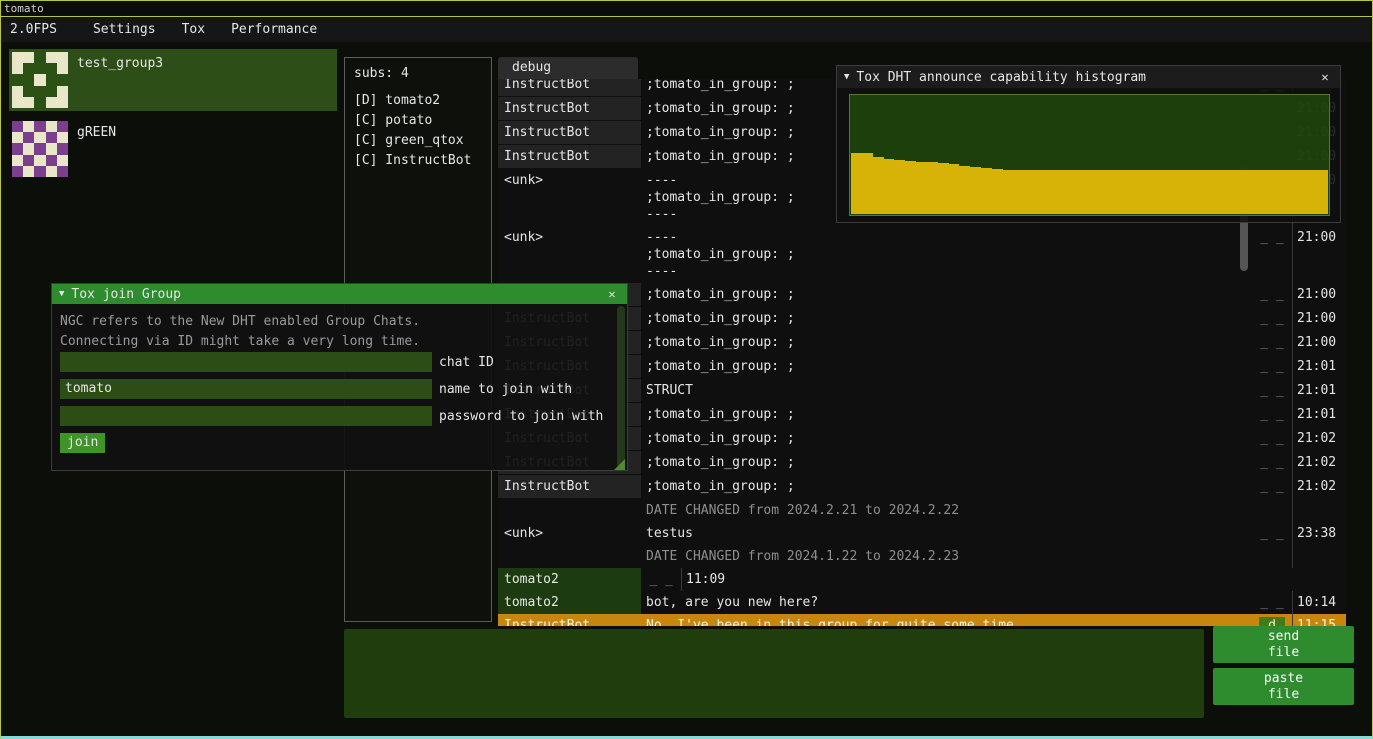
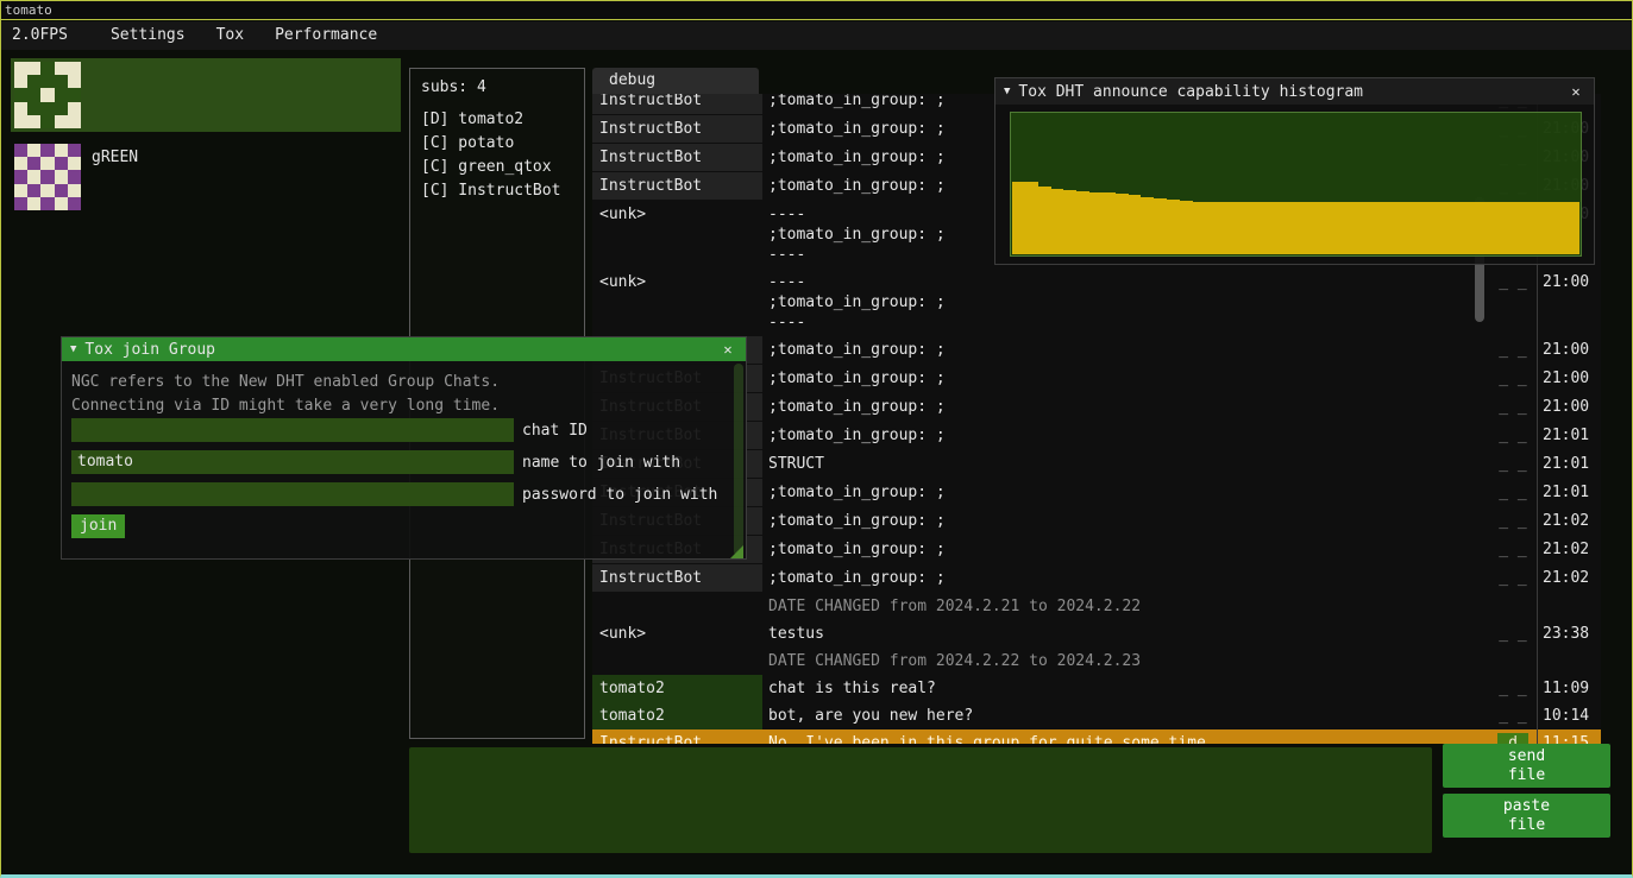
  tomato
  2.0FPS
  Settings
  Tox
  Performance
- test_group3
  gREEN
  subs: 4
  [D] tomato2
  [C] potato
  [C] green_qtox
  [C] InstructBot
  debug
  InstructBot
  ;tomato_in_group: ;
  InstructBot
  ;tomato_in_group: ;
  21:00
  InstructBot
  ;tomato_in_group: ;
  21:00
  InstructBot
  ;tomato_in_group: ;
  21:00
  <unk>
  ----
  ;tomato_in_group: ;
  ----
  <unk>
  ----
  ;tomato_in_group: ;
  ----
  _ _
  21:00
  ;tomato_in_group: ;
  _ _
  21:00
  ;tomato_in_group: ;
  _ _
  21:00
  ;tomato_in_group: ;
  _ _
  21:00
  ;tomato_in_group: ;
  _ _
  21:01
  STRUCT
  _ _
  21:01
  ;tomato_in_group: ;
  _ _
  21:01
  ;tomato_in_group: ;
  _ _
  21:02
  ;tomato_in_group: ;
  _ _
  21:02
  InstructBot
  ;tomato_in_group: ;
  _ _
  21:02
  DATE CHANGED from 2024.2.21 to 2024.2.22
  <unk>
  testus
  _ _
  23:38
- DATE CHANGED from 2024.1.22 to 2024.2.23
+ DATE CHANGED from 2024.2.22 to 2024.2.23
  tomato2
+ chat is this real?
  _ _
  11:09
  tomato2
  bot, are you new here?
  _ _
  10:14
  InstructBot
  No, I've been in this group for quite some time.
  send
  file
  paste
  file
  ▼
  Tox DHT announce capability histogram
  ✕
  ▼
  Tox join Group
  ✕
  NGC refers to the New DHT enabled Group Chats.
  Connecting via ID might take a very long time.
  chat ID
  tomato
  name to join with
  password to join with
  join
